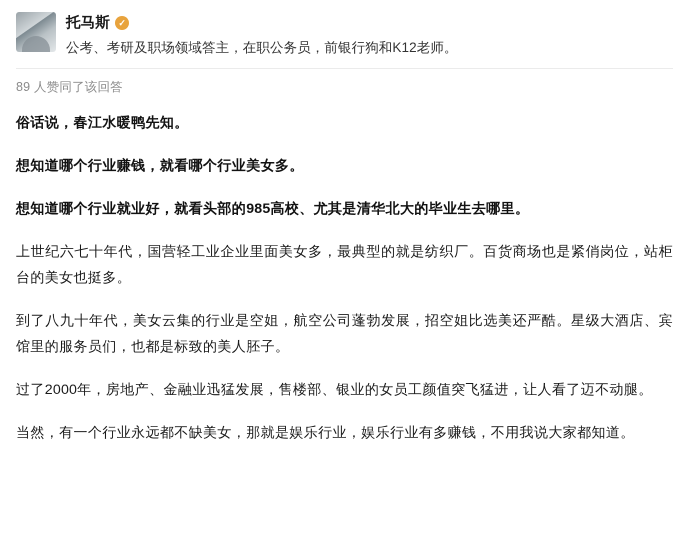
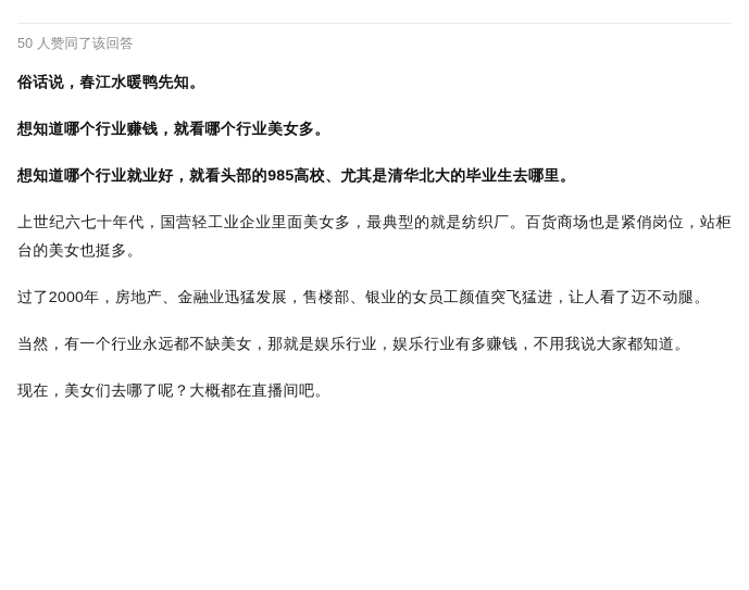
- 托马斯
- ✓
- 公考、考研及职场领域答主，在职公务员，前银行狗和K12老师。
- 89 人赞同了该回答
+ 50 人赞同了该回答
  俗话说，春江水暖鸭先知。
  想知道哪个行业赚钱，就看哪个行业美女多。
  想知道哪个行业就业好，就看头部的985高校、尤其是清华北大的毕业生去哪里。
  上世纪六七十年代，国营轻工业企业里面美女多，最典型的就是纺织厂。百货商场也是紧俏岗位，站柜台的美女也挺多。
- 到了八九十年代，美女云集的行业是空姐，航空公司蓬勃发展，招空姐比选美还严酷。星级大酒店、宾馆里的服务员们，也都是标致的美人胚子。
  过了2000年，房地产、金融业迅猛发展，售楼部、银业的女员工颜值突飞猛进，让人看了迈不动腿。
  当然，有一个行业永远都不缺美女，那就是娱乐行业，娱乐行业有多赚钱，不用我说大家都知道。
+ 现在，美女们去哪了呢？大概都在直播间吧。
